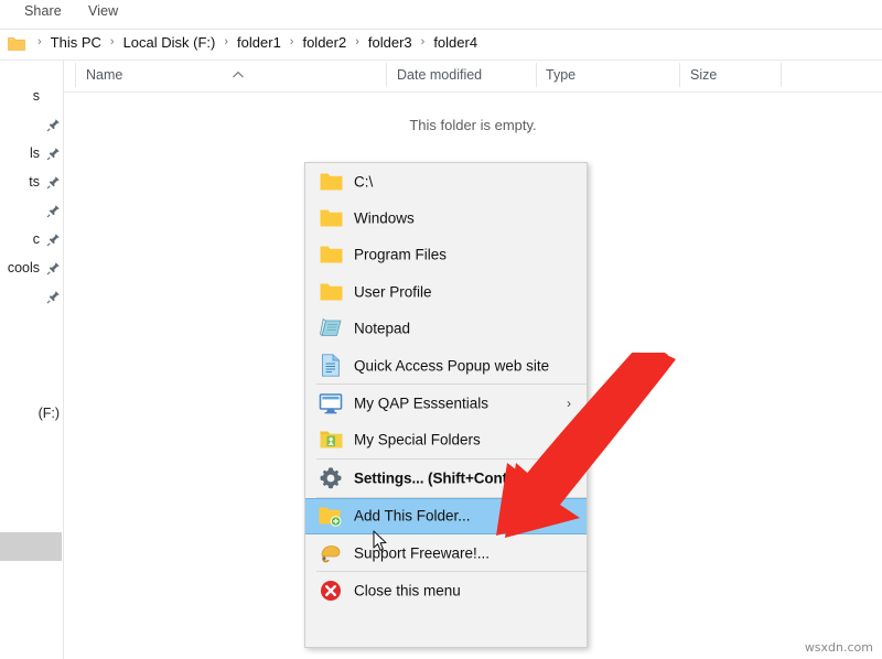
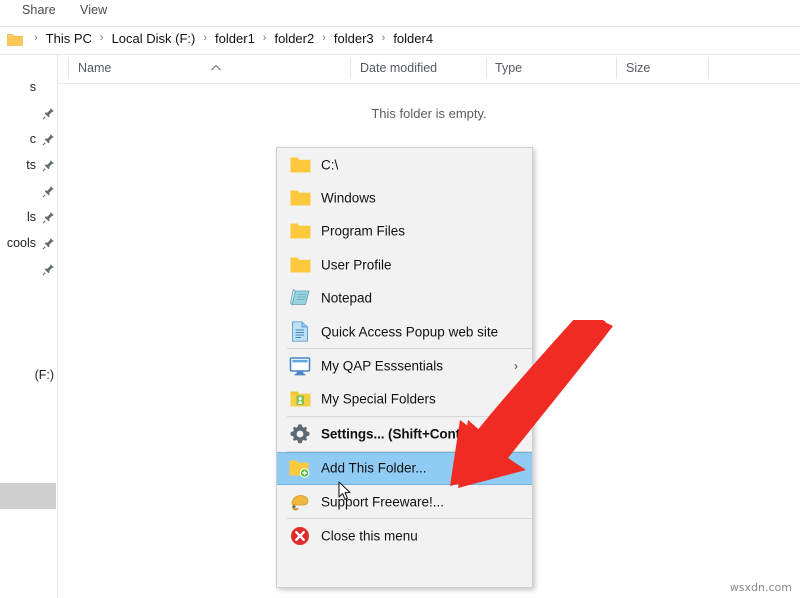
  Share
  View
  ›
  This PC
  ›
  Local Disk (F:)
  ›
  folder1
  ›
  folder2
  ›
  folder3
  ›
  folder4
  s
- ls
+ c
  ts
- c
+ ls
  cools
  (F:)
  Name
  Date modified
  Type
  Size
  This folder is empty.
  C:\
  Windows
  Program Files
  User Profile
  Notepad
  Quick Access Popup web site
  My QAP Esssentials
  ›
  My Special Folders
  Settings... (Shift+Cont
  Add This Folder...
  Support Freeware!...
  Close this menu
  wsxdn.com
